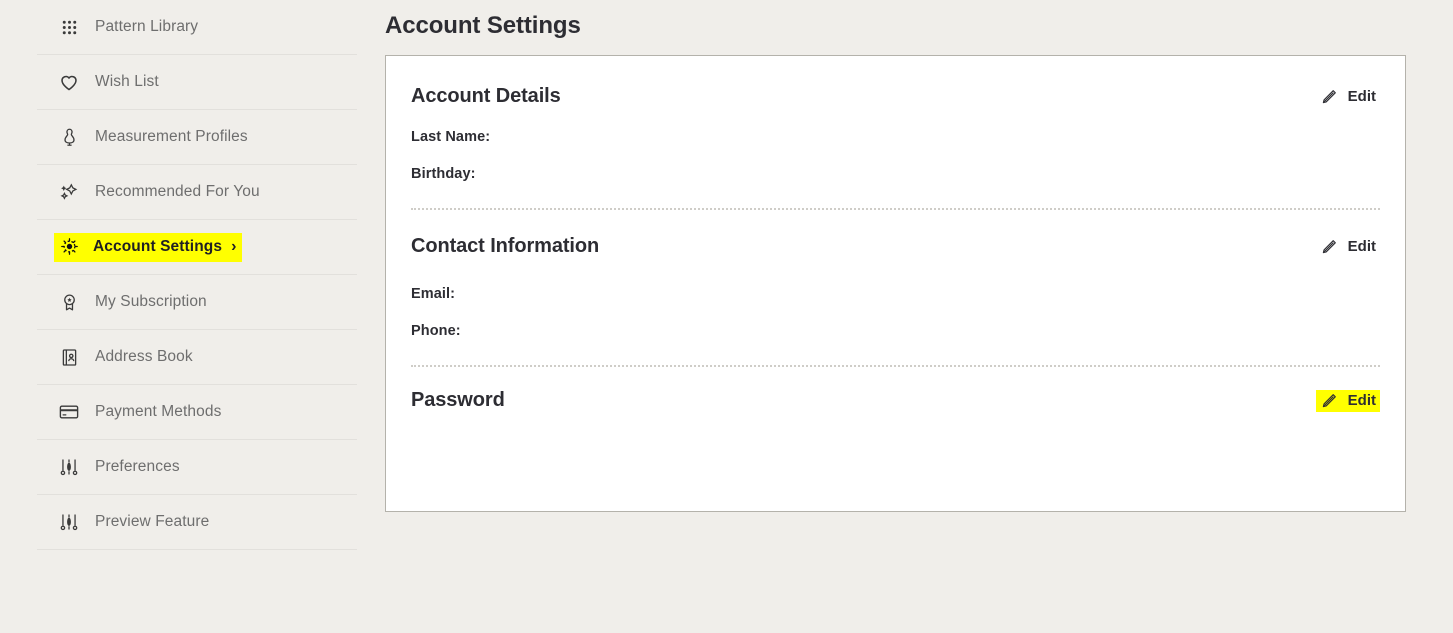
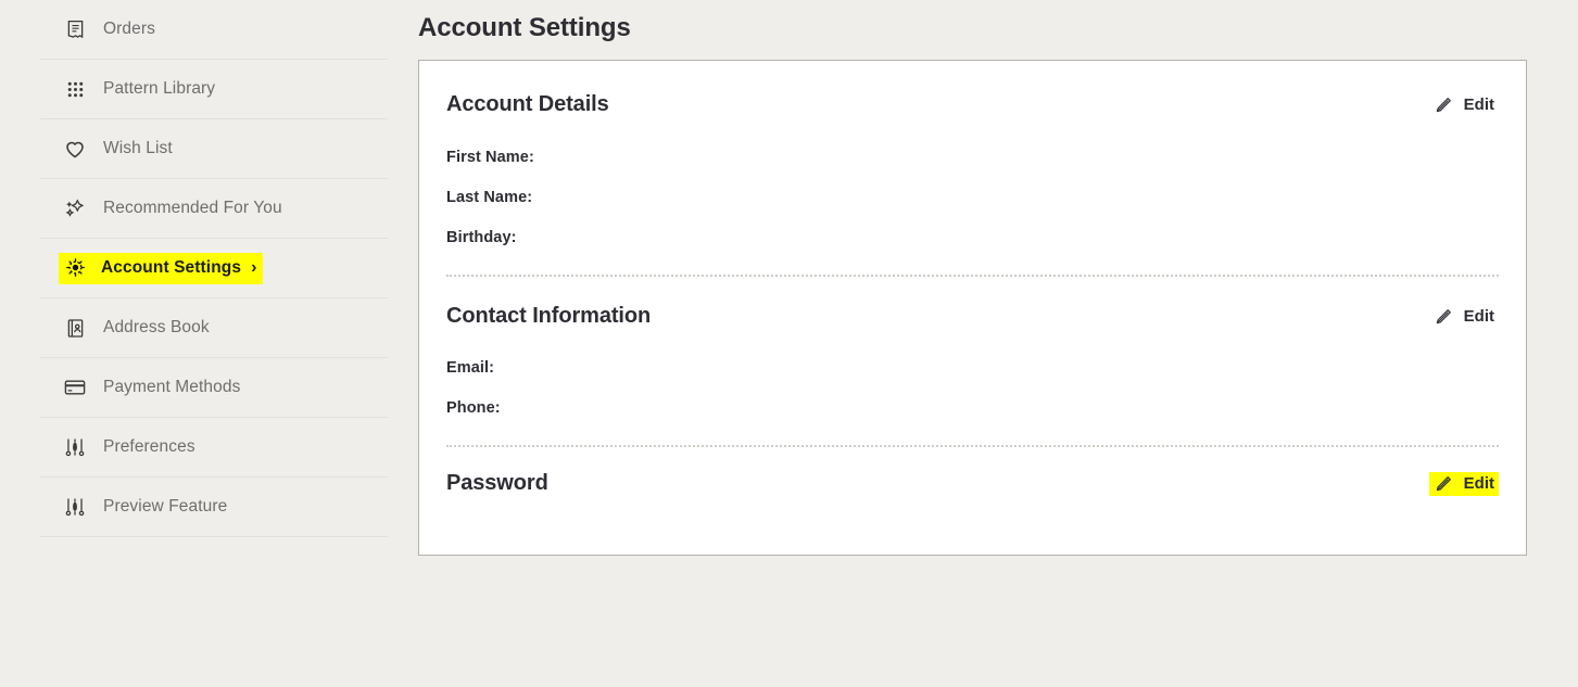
+ Orders
  Pattern Library
  Wish List
- Measurement Profiles
  Recommended For You
  Account Settings
  ›
- My Subscription
  Address Book
  Payment Methods
  Preferences
  Preview Feature
  Account Settings
  Account Details
  Edit
+ First Name:
  Last Name:
  Birthday:
  Contact Information
  Edit
  Email:
  Phone:
  Password
  Edit
